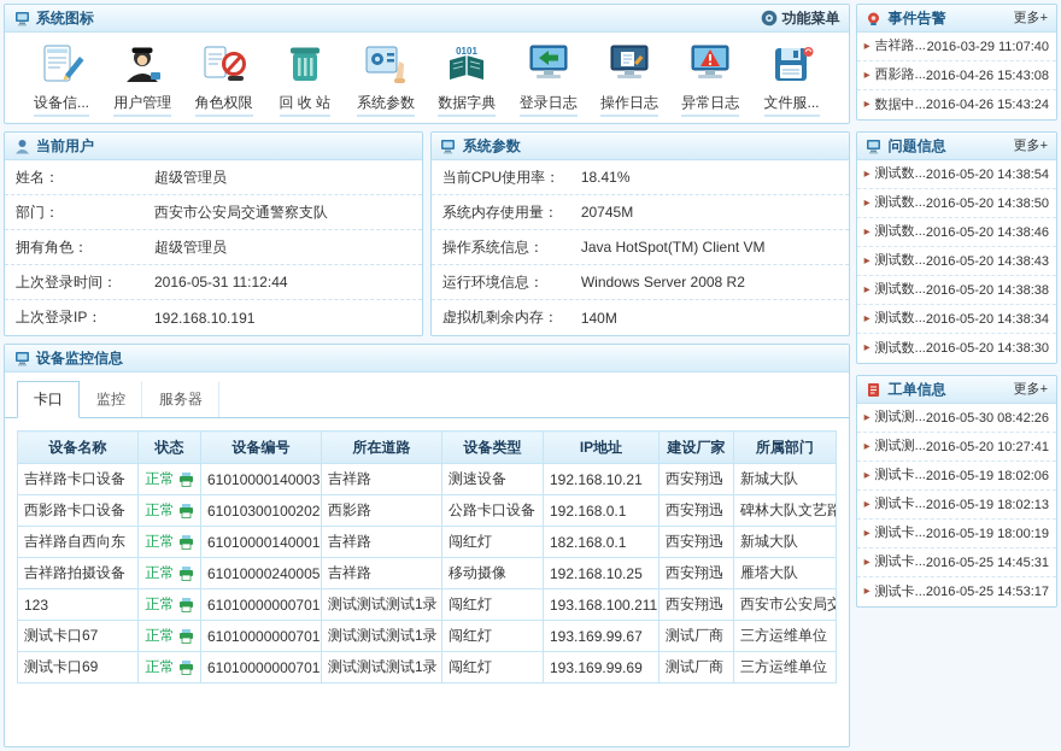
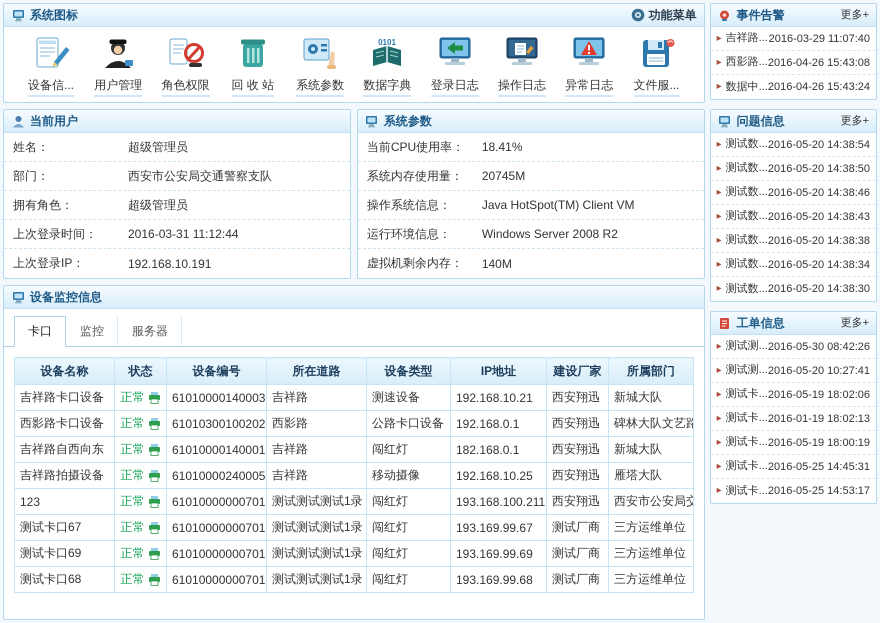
  系统图标
  功能菜单
  设备信...
  用户管理
  角色权限
  回 收 站
  系统参数
  0101
  数据字典
  登录日志
  操作日志
  异常日志
  文件服...
  当前用户
  姓名：
  超级管理员
  部门：
  西安市公安局交通警察支队
  拥有角色：
  超级管理员
  上次登录时间：
- 2016-05-31 11:12:44
+ 2016-03-31 11:12:44
  上次登录IP：
  192.168.10.191
  系统参数
  当前CPU使用率：
  18.41%
  系统内存使用量：
  20745M
  操作系统信息：
  Java HotSpot(TM) Client VM
  运行环境信息：
  Windows Server 2008 R2
  虚拟机剩余内存：
  140M
  设备监控信息
  卡口
  监控
  服务器
  设备名称	状态	设备编号	所在道路	设备类型	IP地址	建设厂家	所属部门
  吉祥路卡口设备	正常	61010000140003	吉祥路	测速设备	192.168.10.21	西安翔迅	新城大队
  西影路卡口设备	正常	61010300100202	西影路	公路卡口设备	192.168.0.1	西安翔迅	碑林大队文艺路
  吉祥路自西向东	正常	61010000140001	吉祥路	闯红灯	182.168.0.1	西安翔迅	新城大队
  吉祥路拍摄设备	正常	61010000240005	吉祥路	移动摄像	192.168.10.25	西安翔迅	雁塔大队
  123	正常	61010000000701	测试测试测试1录	闯红灯	193.168.100.211	西安翔迅	西安市公安局交
  测试卡口67	正常	61010000000701	测试测试测试1录	闯红灯	193.169.99.67	测试厂商	三方运维单位
  测试卡口69	正常	61010000000701	测试测试测试1录	闯红灯	193.169.99.69	测试厂商	三方运维单位
+ 测试卡口68	正常	61010000000701	测试测试测试1录	闯红灯	193.169.99.68	测试厂商	三方运维单位
  事件告警
  更多+
  ▸
  吉祥路...
  2016-03-29 11:07:40
  ▸
  西影路...
  2016-04-26 15:43:08
  ▸
  数据中...
  2016-04-26 15:43:24
  问题信息
  更多+
  ▸
  测试数...
  2016-05-20 14:38:54
  ▸
  测试数...
  2016-05-20 14:38:50
  ▸
  测试数...
  2016-05-20 14:38:46
  ▸
  测试数...
  2016-05-20 14:38:43
  ▸
  测试数...
  2016-05-20 14:38:38
  ▸
  测试数...
  2016-05-20 14:38:34
  ▸
  测试数...
  2016-05-20 14:38:30
  工单信息
  更多+
  ▸
  测试测...
  2016-05-30 08:42:26
  ▸
  测试测...
  2016-05-20 10:27:41
  ▸
  测试卡...
  2016-05-19 18:02:06
  ▸
  测试卡...
- 2016-05-19 18:02:13
+ 2016-01-19 18:02:13
  ▸
  测试卡...
  2016-05-19 18:00:19
  ▸
  测试卡...
  2016-05-25 14:45:31
  ▸
  测试卡...
  2016-05-25 14:53:17
